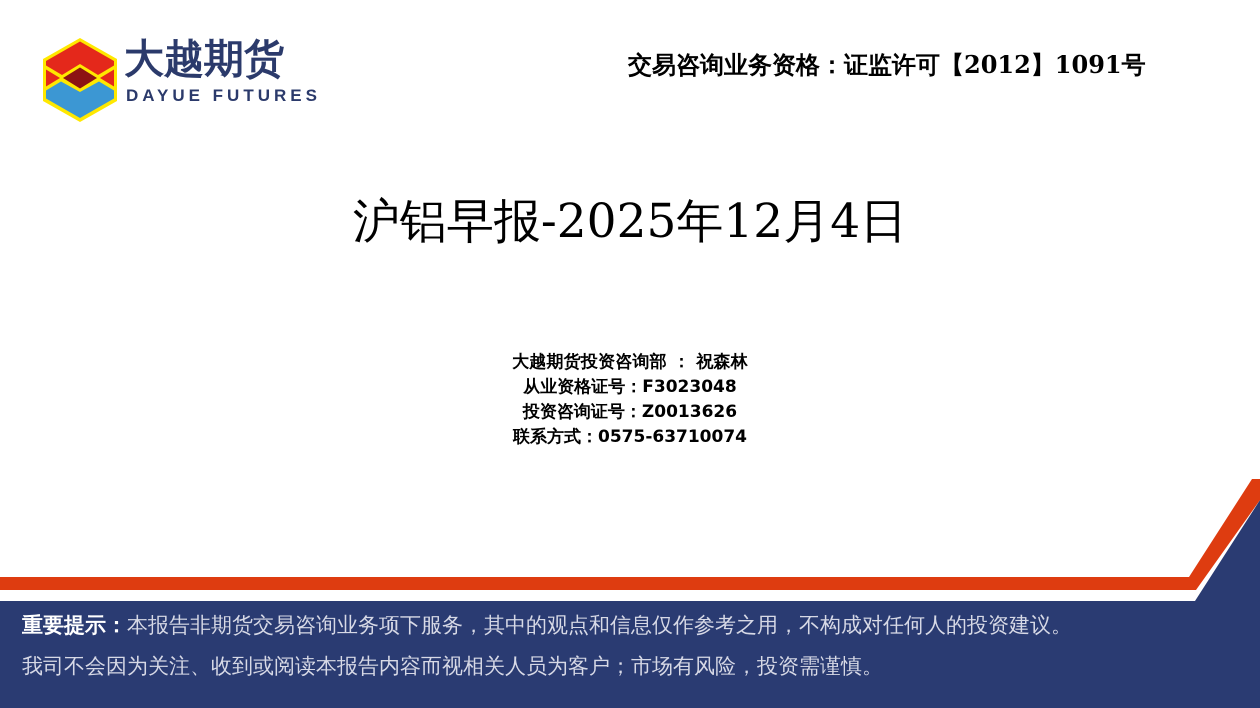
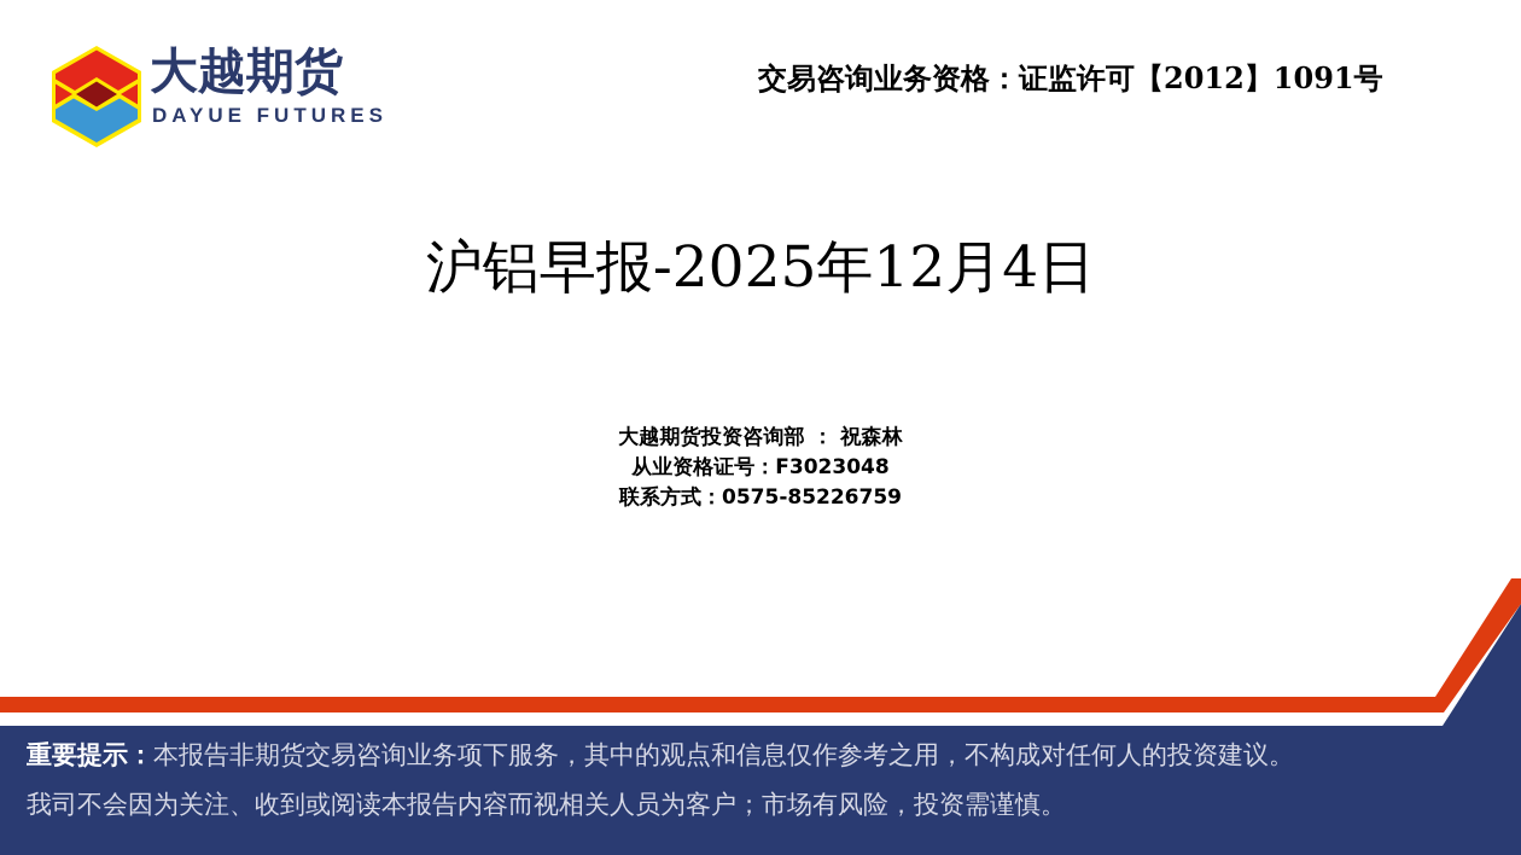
  大越期货
  DAYUE FUTURES
  交易咨询业务资格：证监许可【2012】1091号
  沪铝早报-2025年12月4日
  大越期货投资咨询部 ： 祝森林
  从业资格证号：F3023048
- 投资咨询证号：Z0013626
- 联系方式：0575-63710074
+ 联系方式：0575-85226759
  重要提示：本报告非期货交易咨询业务项下服务，其中的观点和信息仅作参考之用，不构成对任何人的投资建议。
  我司不会因为关注、收到或阅读本报告内容而视相关人员为客户；市场有风险，投资需谨慎。
